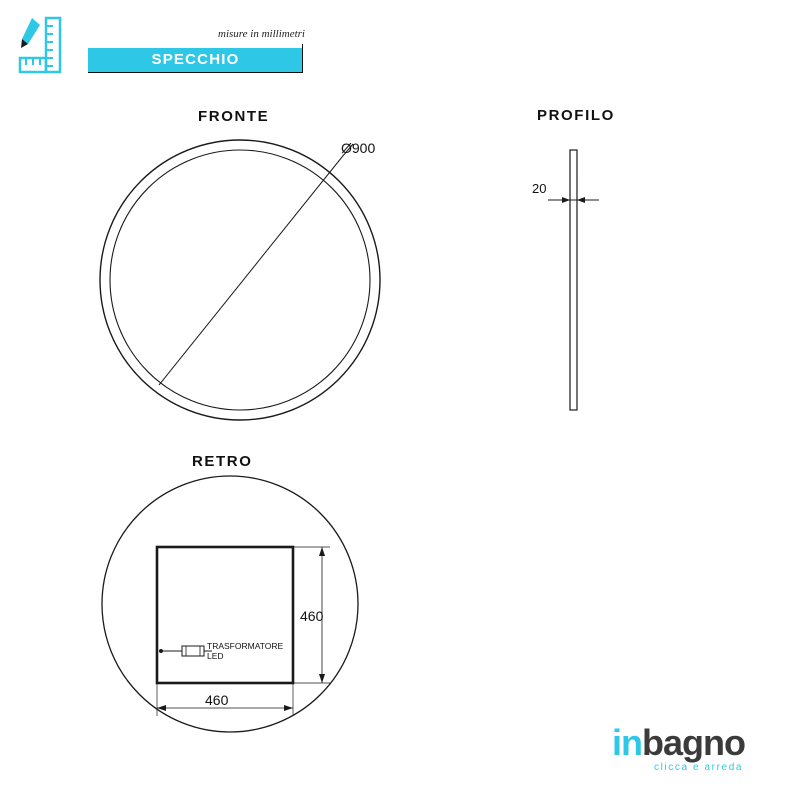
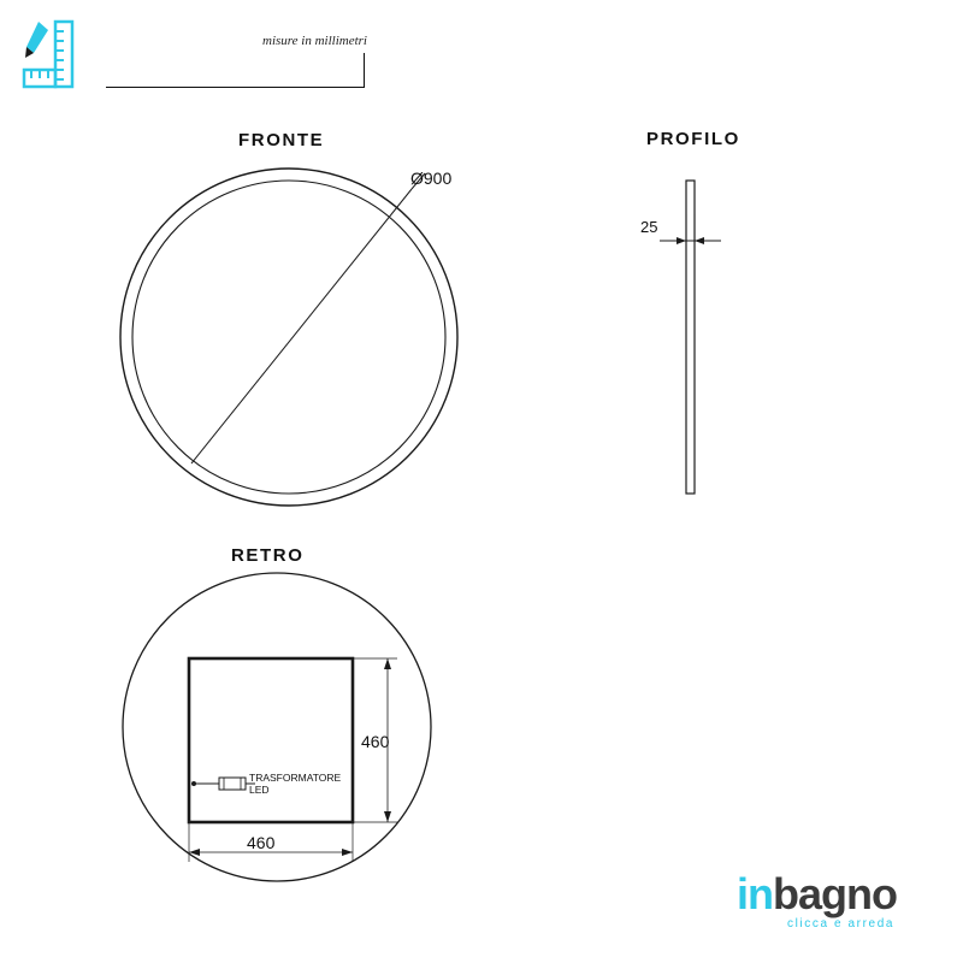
  misure in millimetri
- SPECCHIO
  FRONTE
  Ø900
  PROFILO
- 20
+ 25
  RETRO
  TRASFORMATORE
  LED
  460
  460
  inbagno
  clicca e arreda
